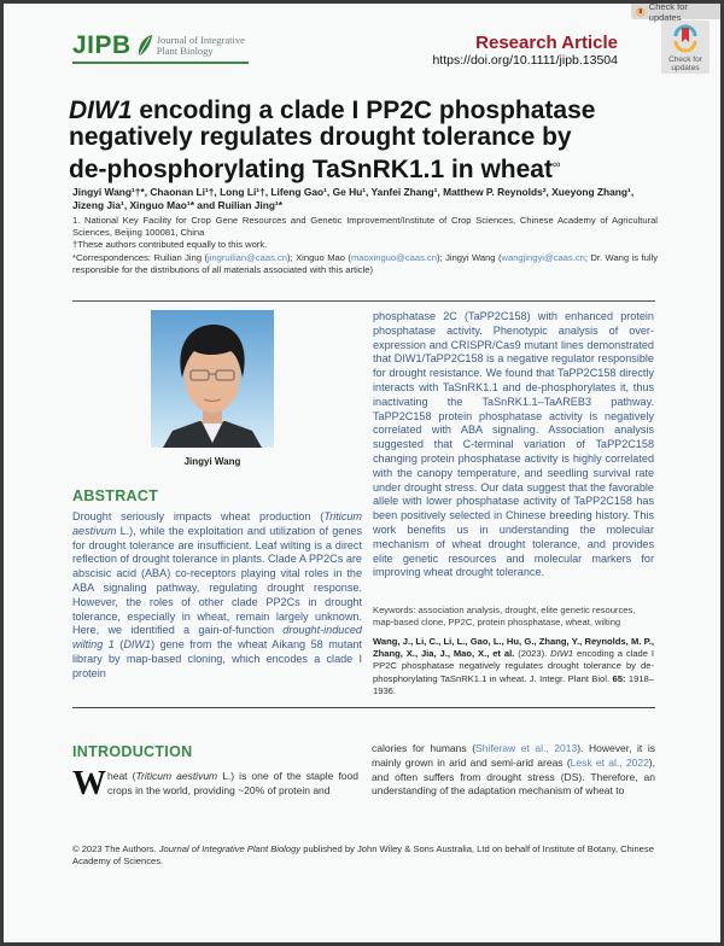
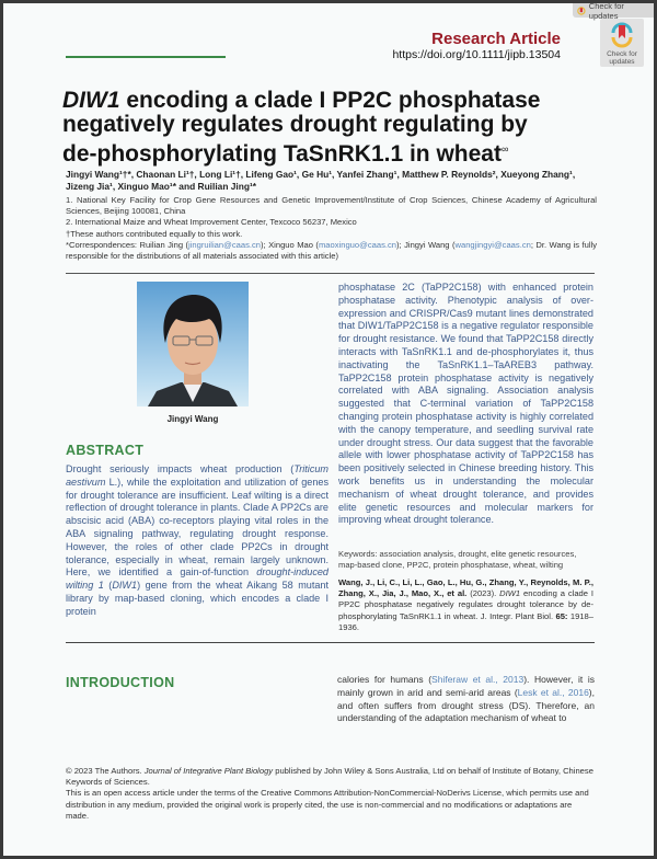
- JIPB
- Journal of Integrative
- Plant Biology
  Research Article
  https://doi.org/10.1111/jipb.13504
  Check for updates
  DIW1 encoding a clade I PP2C phosphatase
- negatively regulates drought tolerance by
+ negatively regulates drought regulating by
  de-phosphorylating TaSnRK1.1 in wheat∞
  Jingyi Wang¹†*, Chaonan Li¹†, Long Li¹†, Lifeng Gao¹, Ge Hu¹, Yanfei Zhang¹, Matthew P. Reynolds², Xueyong Zhang¹, Jizeng Jia¹, Xinguo Mao¹* and Ruilian Jing¹*
  1. National Key Facility for Crop Gene Resources and Genetic Improvement/Institute of Crop Sciences, Chinese Academy of Agricultural Sciences, Beijing 100081, China
+ 2. International Maize and Wheat Improvement Center, Texcoco 56237, Mexico
  †These authors contributed equally to this work.
  *Correspondences: Ruilian Jing (jingruilian@caas.cn); Xinguo Mao (maoxinguo@caas.cn); Jingyi Wang (wangjingyi@caas.cn; Dr. Wang is fully responsible for the distributions of all materials associated with this article)
  Jingyi Wang
  ABSTRACT
  Drought seriously impacts wheat production (Triticum aestivum L.), while the exploitation and utilization of genes for drought tolerance are insufficient. Leaf wilting is a direct reflection of drought tolerance in plants. Clade A PP2Cs are abscisic acid (ABA) co-receptors playing vital roles in the ABA signaling pathway, regulating drought response. However, the roles of other clade PP2Cs in drought tolerance, especially in wheat, remain largely unknown. Here, we identified a gain-of-function drought-induced wilting 1 (DIW1) gene from the wheat Aikang 58 mutant library by map-based cloning, which encodes a clade I protein
  phosphatase 2C (TaPP2C158) with enhanced protein phosphatase activity. Phenotypic analysis of over-expression and CRISPR/Cas9 mutant lines demonstrated that DIW1/TaPP2C158 is a negative regulator responsible for drought resistance. We found that TaPP2C158 directly interacts with TaSnRK1.1 and de-phosphorylates it, thus inactivating the TaSnRK1.1–TaAREB3 pathway. TaPP2C158 protein phosphatase activity is negatively correlated with ABA signaling. Association analysis suggested that C-terminal variation of TaPP2C158 changing protein phosphatase activity is highly correlated with the canopy temperature, and seedling survival rate under drought stress. Our data suggest that the favorable allele with lower phosphatase activity of TaPP2C158 has been positively selected in Chinese breeding history. This work benefits us in understanding the molecular mechanism of wheat drought tolerance, and provides elite genetic resources and molecular markers for improving wheat drought tolerance.
  Keywords: association analysis, drought, elite genetic resources, map-based clone, PP2C, protein phosphatase, wheat, wilting
  Wang, J., Li, C., Li, L., Gao, L., Hu, G., Zhang, Y., Reynolds, M. P., Zhang, X., Jia, J., Mao, X., et al. (2023). DIW1 encoding a clade I PP2C phosphatase negatively regulates drought tolerance by de-phosphorylating TaSnRK1.1 in wheat. J. Integr. Plant Biol. 65: 1918–1936.
  INTRODUCTION
- W
- heat (Triticum aestivum L.) is one of the staple food crops in the world, providing ~20% of protein and
- calories for humans (Shiferaw et al., 2013). However, it is mainly grown in arid and semi-arid areas (Lesk et al., 2022), and often suffers from drought stress (DS). Therefore, an understanding of the adaptation mechanism of wheat to
+ calories for humans (Shiferaw et al., 2013). However, it is mainly grown in arid and semi-arid areas (Lesk et al., 2016), and often suffers from drought stress (DS). Therefore, an understanding of the adaptation mechanism of wheat to
- © 2023 The Authors. Journal of Integrative Plant Biology published by John Wiley & Sons Australia, Ltd on behalf of Institute of Botany, Chinese Academy of Sciences.
+ © 2023 The Authors. Journal of Integrative Plant Biology published by John Wiley & Sons Australia, Ltd on behalf of Institute of Botany, Chinese Keywords of Sciences.
+ This is an open access article under the terms of the Creative Commons Attribution-NonCommercial-NoDerivs License, which permits use and distribution in any medium, provided the original work is properly cited, the use is non-commercial and no modifications or adaptations are made.
